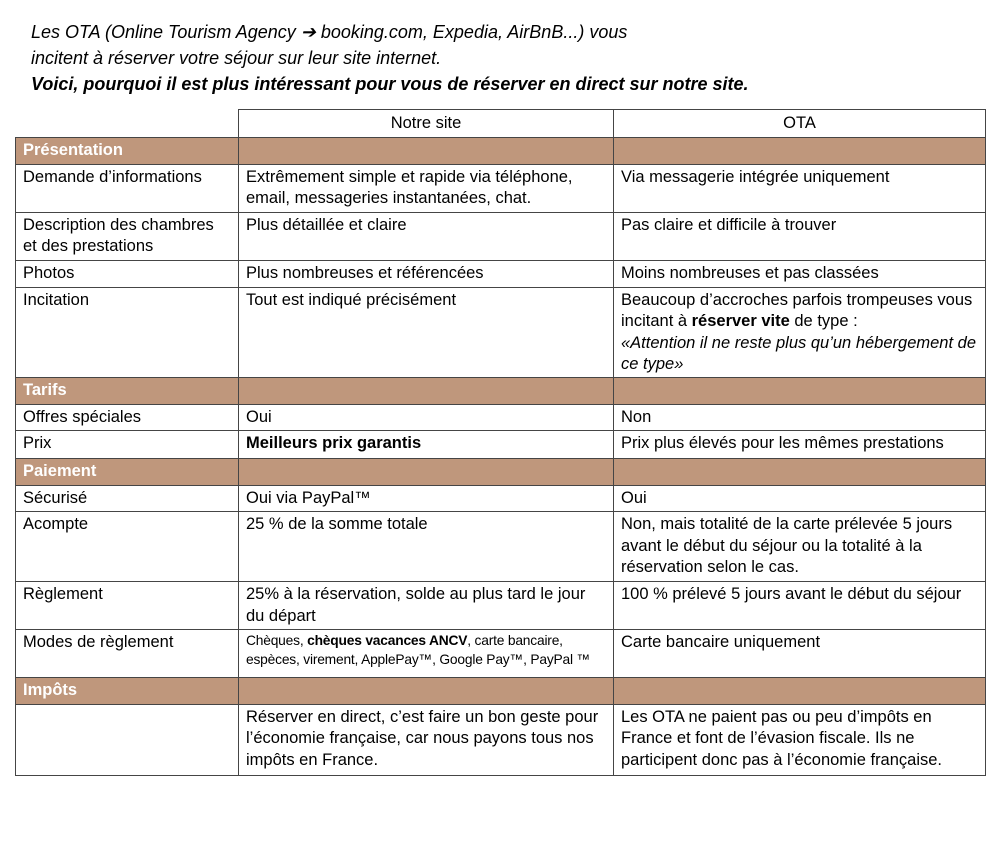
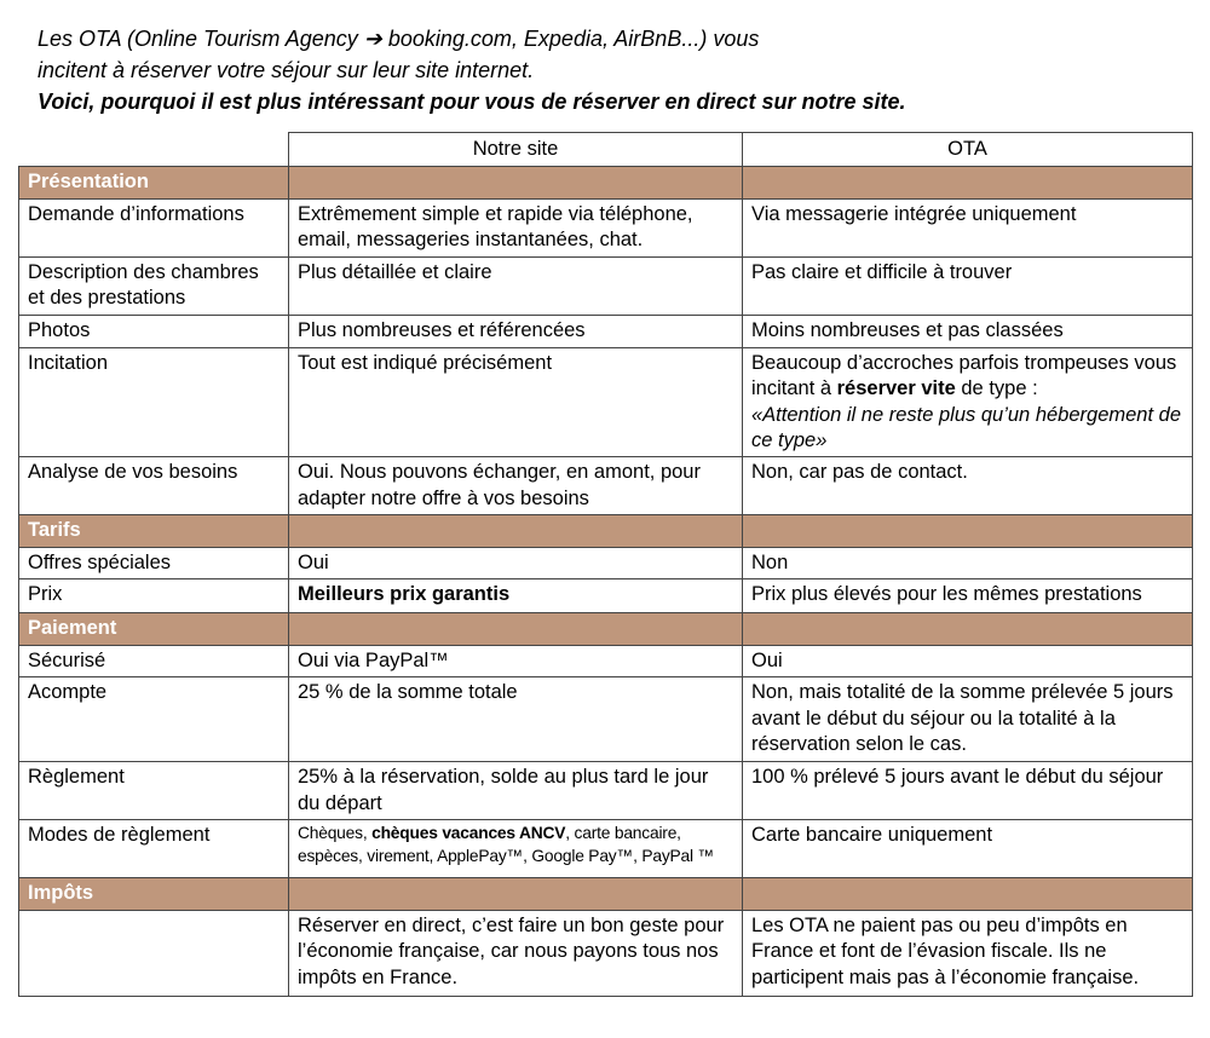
  Les OTA (Online Tourism Agency ➔ booking.com, Expedia, AirBnB...) vous
  incitent à réserver votre séjour sur leur site internet.
  Voici, pourquoi il est plus intéressant pour vous de réserver en direct sur notre site.
  	Notre site	OTA
  Présentation
  Demande d’informations	Extrêmement simple et rapide via téléphone, email, messageries instantanées, chat.	Via messagerie intégrée uniquement
  Description des chambres et des prestations	Plus détaillée et claire	Pas claire et difficile à trouver
  Photos	Plus nombreuses et référencées	Moins nombreuses et pas classées
  Incitation	Tout est indiqué précisément	Beaucoup d’accroches parfois trompeuses vous incitant à réserver vite de type :«Attention il ne reste plus qu’un hébergement de ce type»
+ Analyse de vos besoins	Oui. Nous pouvons échanger, en amont, pour adapter notre offre à vos besoins	Non, car pas de contact.
  Tarifs
  Offres spéciales	Oui	Non
  Prix	Meilleurs prix garantis	Prix plus élevés pour les mêmes prestations
  Paiement
  Sécurisé	Oui via PayPal™	Oui
- Acompte	25 % de la somme totale	Non, mais totalité de la carte prélevée 5 jours avant le début du séjour ou la totalité à la réservation selon le cas.
+ Acompte	25 % de la somme totale	Non, mais totalité de la somme prélevée 5 jours avant le début du séjour ou la totalité à la réservation selon le cas.
  Règlement	25% à la réservation, solde au plus tard le jour du départ	100 % prélevé 5 jours avant le début du séjour
  Modes de règlement	Chèques, chèques vacances ANCV, carte bancaire, espèces, virement, ApplePay™, Google Pay™, PayPal ™	Carte bancaire uniquement
  Impôts
- 	Réserver en direct, c’est faire un bon geste pour l’économie française, car nous payons tous nos impôts en France.	Les OTA ne paient pas ou peu d’impôts en France et font de l’évasion fiscale. Ils ne participent donc pas à l’économie française.
+ 	Réserver en direct, c’est faire un bon geste pour l’économie française, car nous payons tous nos impôts en France.	Les OTA ne paient pas ou peu d’impôts en France et font de l’évasion fiscale. Ils ne participent mais pas à l’économie française.
